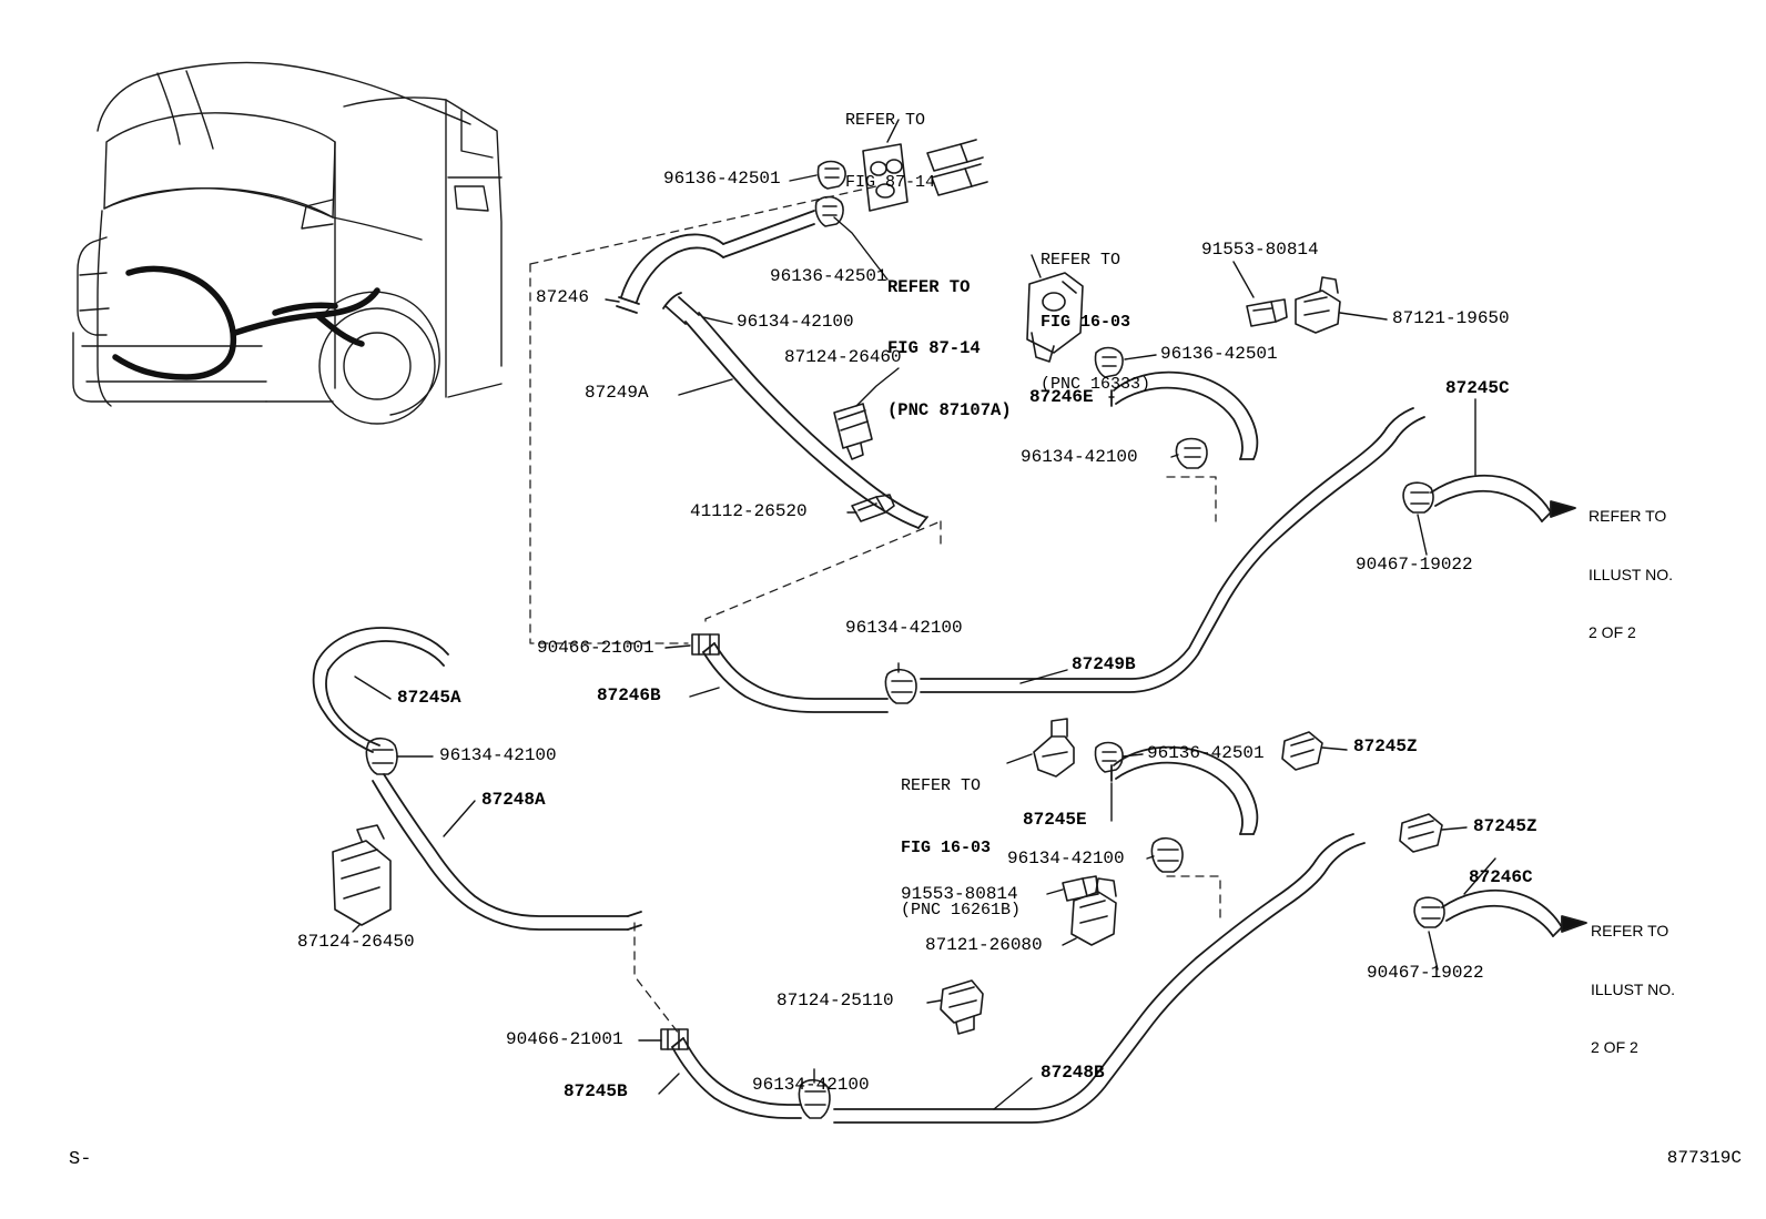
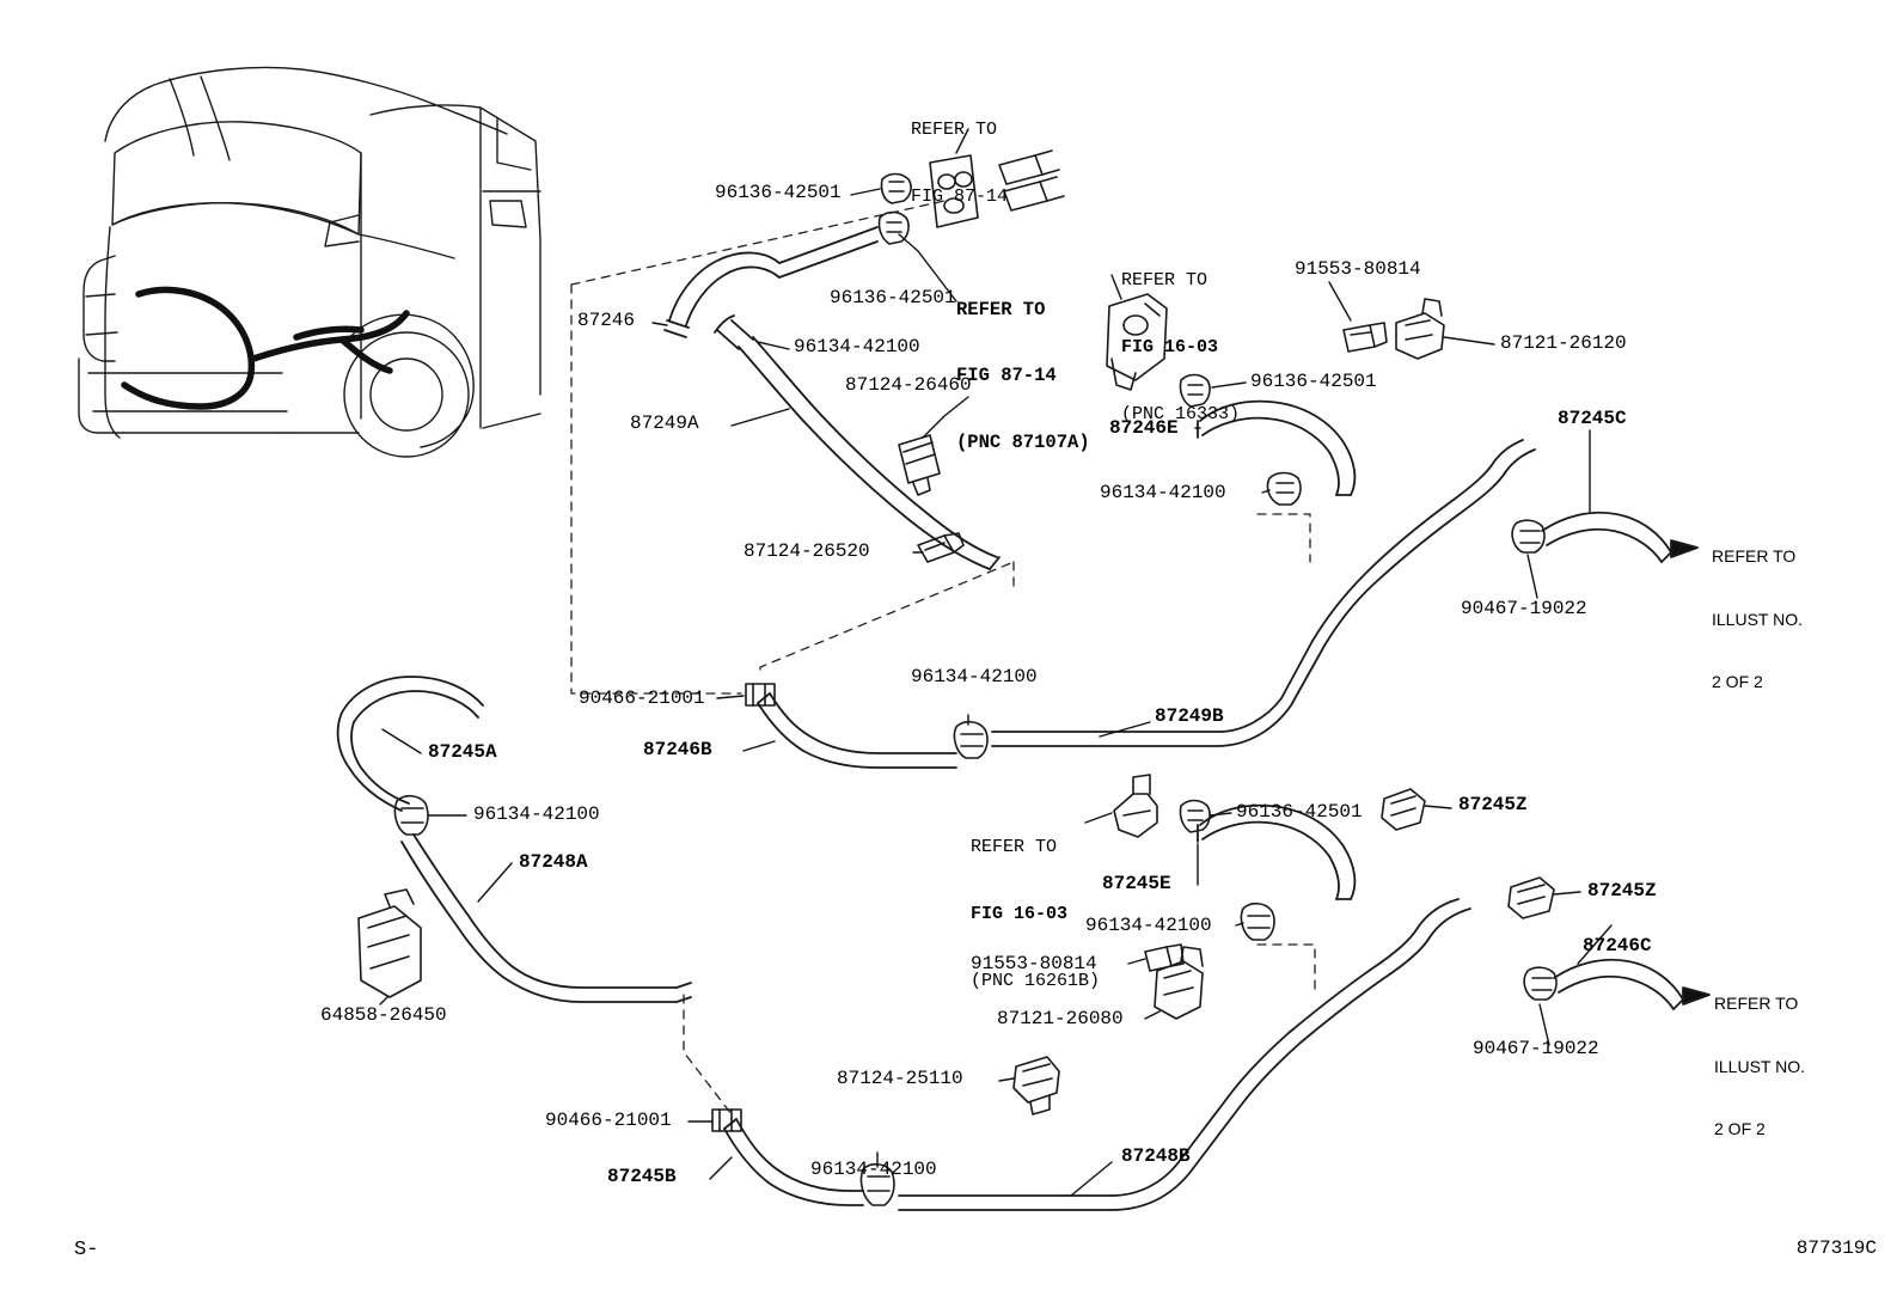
  REFER TO
  FIG 87-14
  REFER TO
  FIG 87-14
  (PNC 87107A)
  REFER TO
  FIG 16-03
  (PNC 16333)
  REFER TO
  FIG 16-03
  (PNC 16261B)
  REFER TO
  ILLUST NO.
  2 OF 2
  REFER TO
  ILLUST NO.
  2 OF 2
  96136-42501
  96136-42501
  87246
  96134-42100
  87249A
  87124-26460
- 41112-26520
+ 87124-26520
  91553-80814
- 87121-19650
+ 87121-26120
  96136-42501
  87246E
  96134-42100
  87245C
  90467-19022
  90466-21001
  96134-42100
  87246B
  87249B
  87245A
  96134-42100
  87248A
- 87124-26450
+ 64858-26450
  96136-42501
  87245Z
  87245E
  96134-42100
  91553-80814
  87121-26080
  87245Z
  87246C
  90467-19022
  87124-25110
  90466-21001
  96134-42100
  87245B
  87248B
  S-
  877319C
